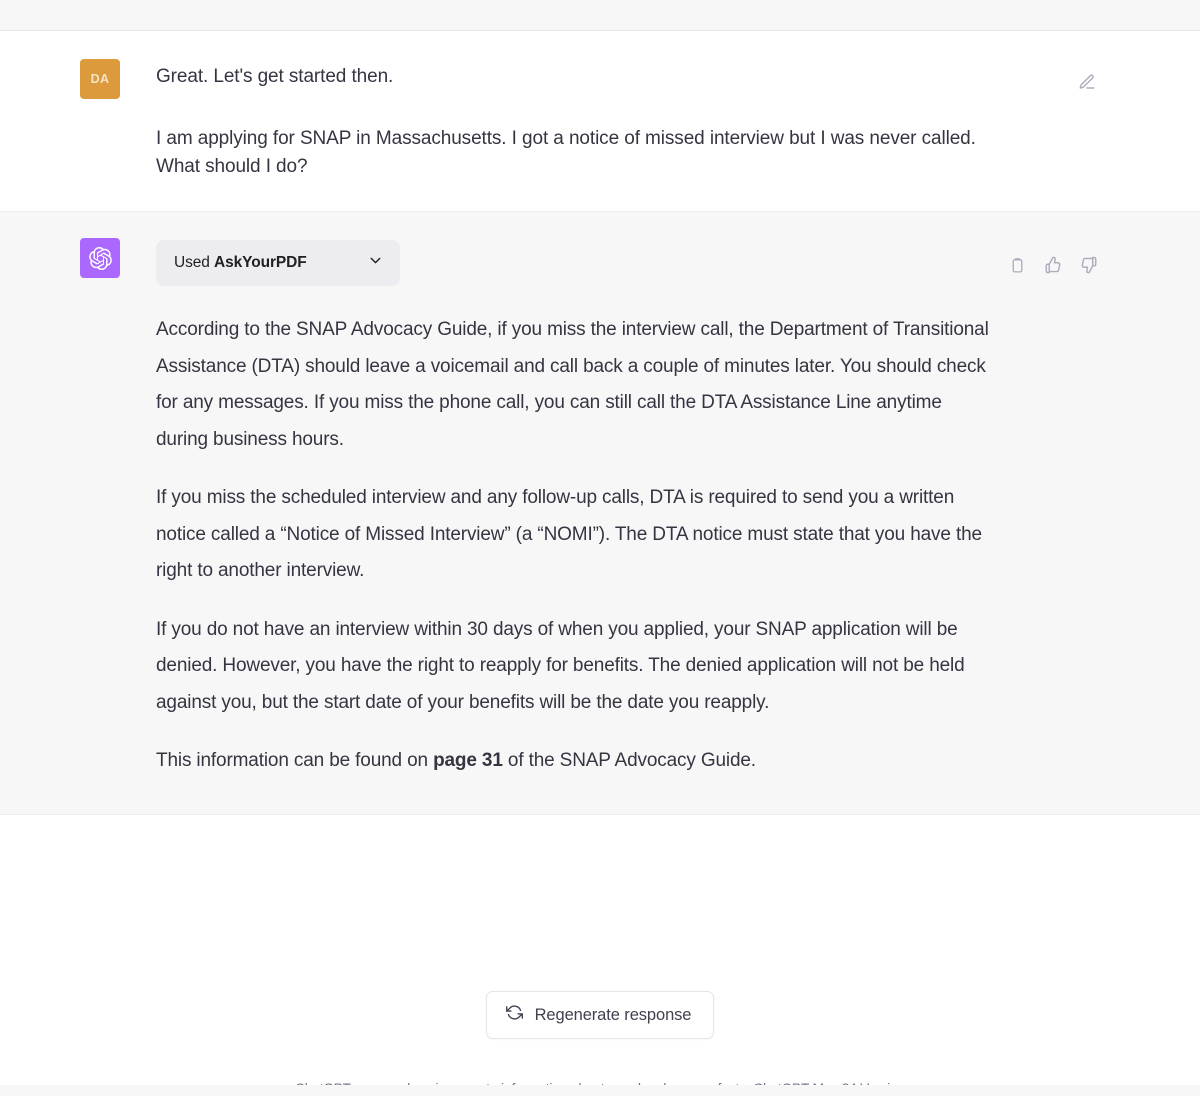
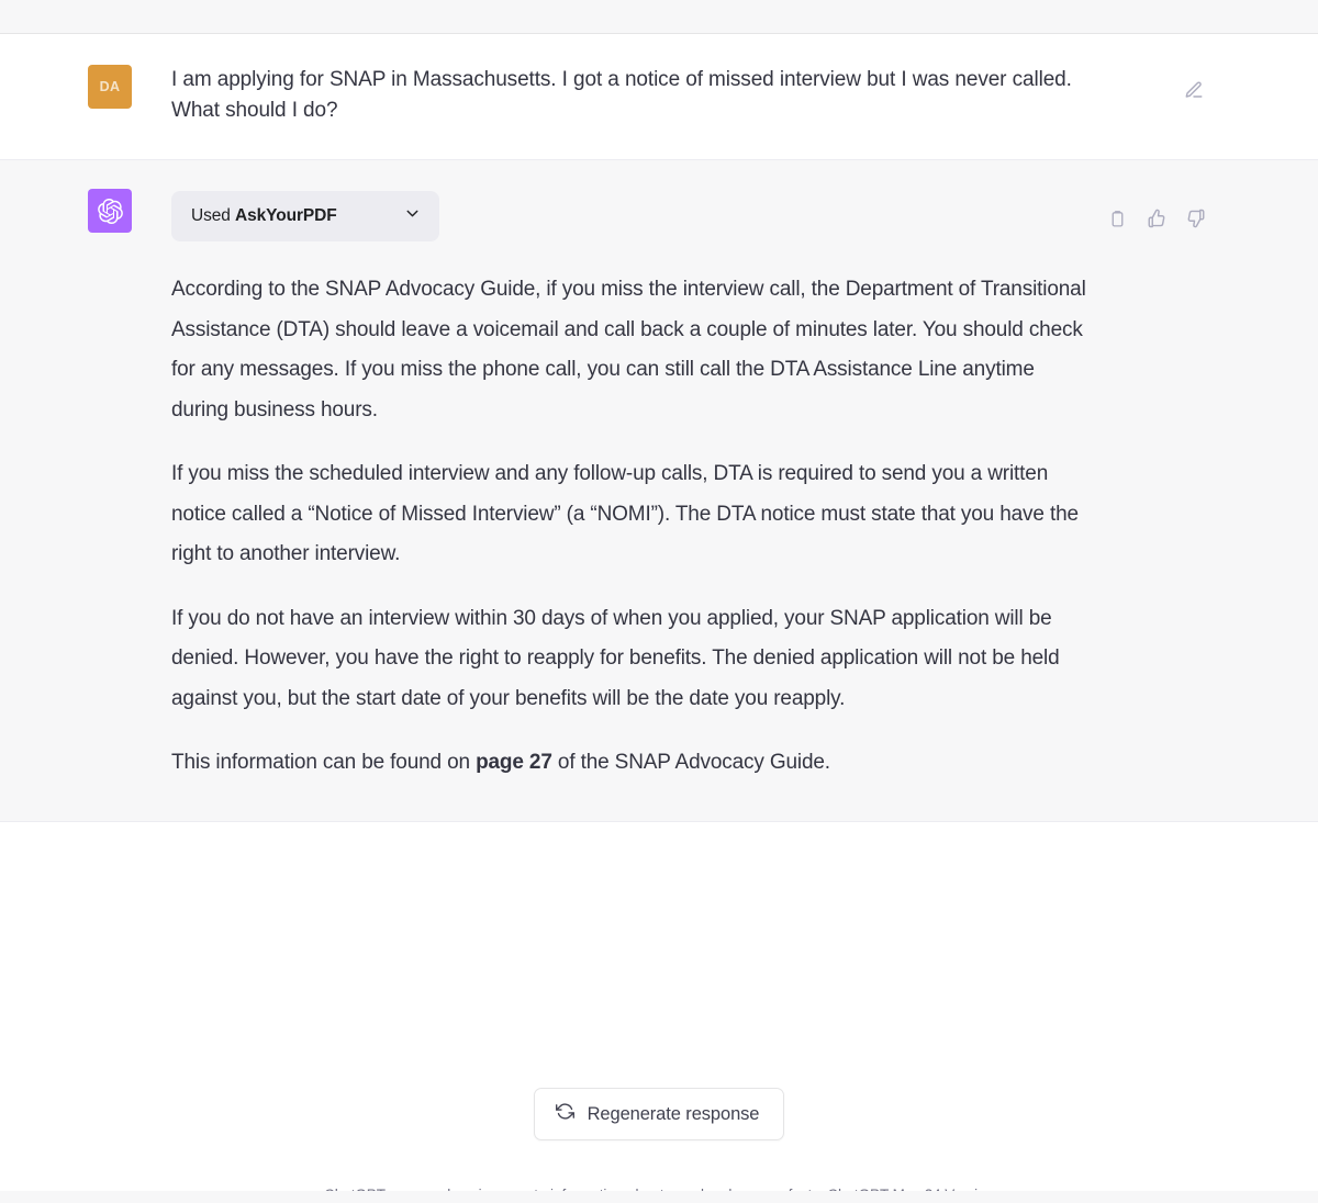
  DA
- Great. Let's get started then.
  I am applying for SNAP in Massachusetts. I got a notice of missed interview but I was never called. What should I do?
  Used AskYourPDF
  According to the SNAP Advocacy Guide, if you miss the interview call, the Department of Transitional Assistance (DTA) should leave a voicemail and call back a couple of minutes later. You should check for any messages. If you miss the phone call, you can still call the DTA Assistance Line anytime during business hours.
  If you miss the scheduled interview and any follow-up calls, DTA is required to send you a written notice called a “Notice of Missed Interview” (a “NOMI”). The DTA notice must state that you have the right to another interview.
  If you do not have an interview within 30 days of when you applied, your SNAP application will be denied. However, you have the right to reapply for benefits. The denied application will not be held against you, but the start date of your benefits will be the date you reapply.
- This information can be found on page 31 of the SNAP Advocacy Guide.
+ This information can be found on page 27 of the SNAP Advocacy Guide.
  Regenerate response
